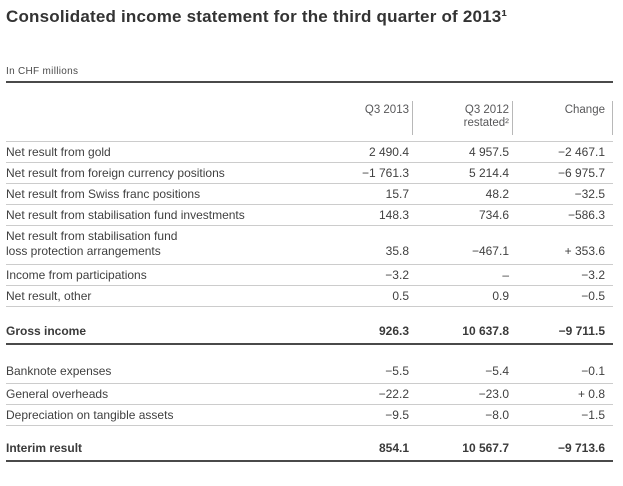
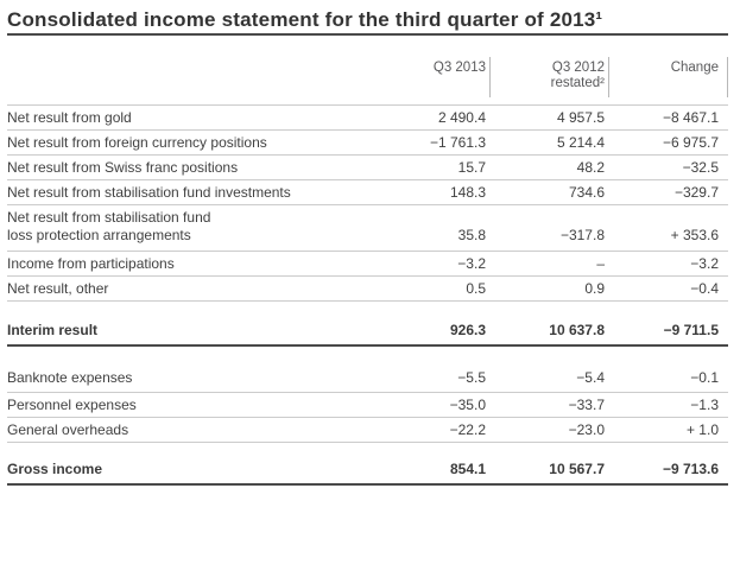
  Consolidated income statement for the third quarter of 2013¹
- In CHF millions
  	Q3 2013	Q3 2012 restated²	Change
- Net result from gold	2 490.4	4 957.5	−2 467.1
+ Net result from gold	2 490.4	4 957.5	−8 467.1
  Net result from foreign currency positions	−1 761.3	5 214.4	−6 975.7
  Net result from Swiss franc positions	15.7	48.2	−32.5
- Net result from stabilisation fund investments	148.3	734.6	−586.3
+ Net result from stabilisation fund investments	148.3	734.6	−329.7
- Net result from stabilisation fund loss protection arrangements	35.8	−467.1	+ 353.6
+ Net result from stabilisation fund loss protection arrangements	35.8	−317.8	+ 353.6
  Income from participations	−3.2	–	−3.2
- Net result, other	0.5	0.9	−0.5
+ Net result, other	0.5	0.9	−0.4
- Gross income	926.3	10 637.8	−9 711.5
+ Interim result	926.3	10 637.8	−9 711.5
  Banknote expenses	−5.5	−5.4	−0.1
+ Personnel expenses	−35.0	−33.7	−1.3
- General overheads	−22.2	−23.0	+ 0.8
+ General overheads	−22.2	−23.0	+ 1.0
- Depreciation on tangible assets	−9.5	−8.0	−1.5
- Interim result	854.1	10 567.7	−9 713.6
+ Gross income	854.1	10 567.7	−9 713.6
